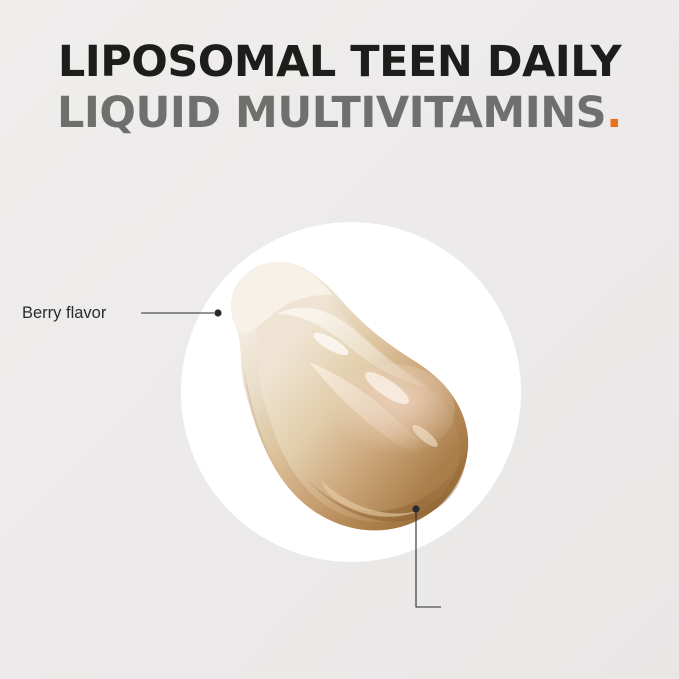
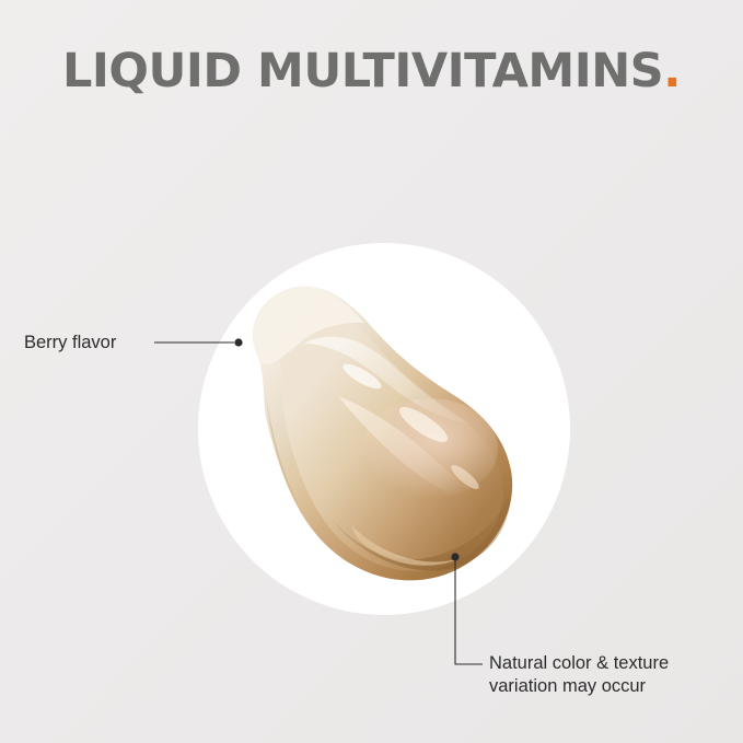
- LIPOSOMAL TEEN DAILY
  LIQUID MULTIVITAMINS.
  Berry flavor
+ Natural color & texture
+ variation may occur
